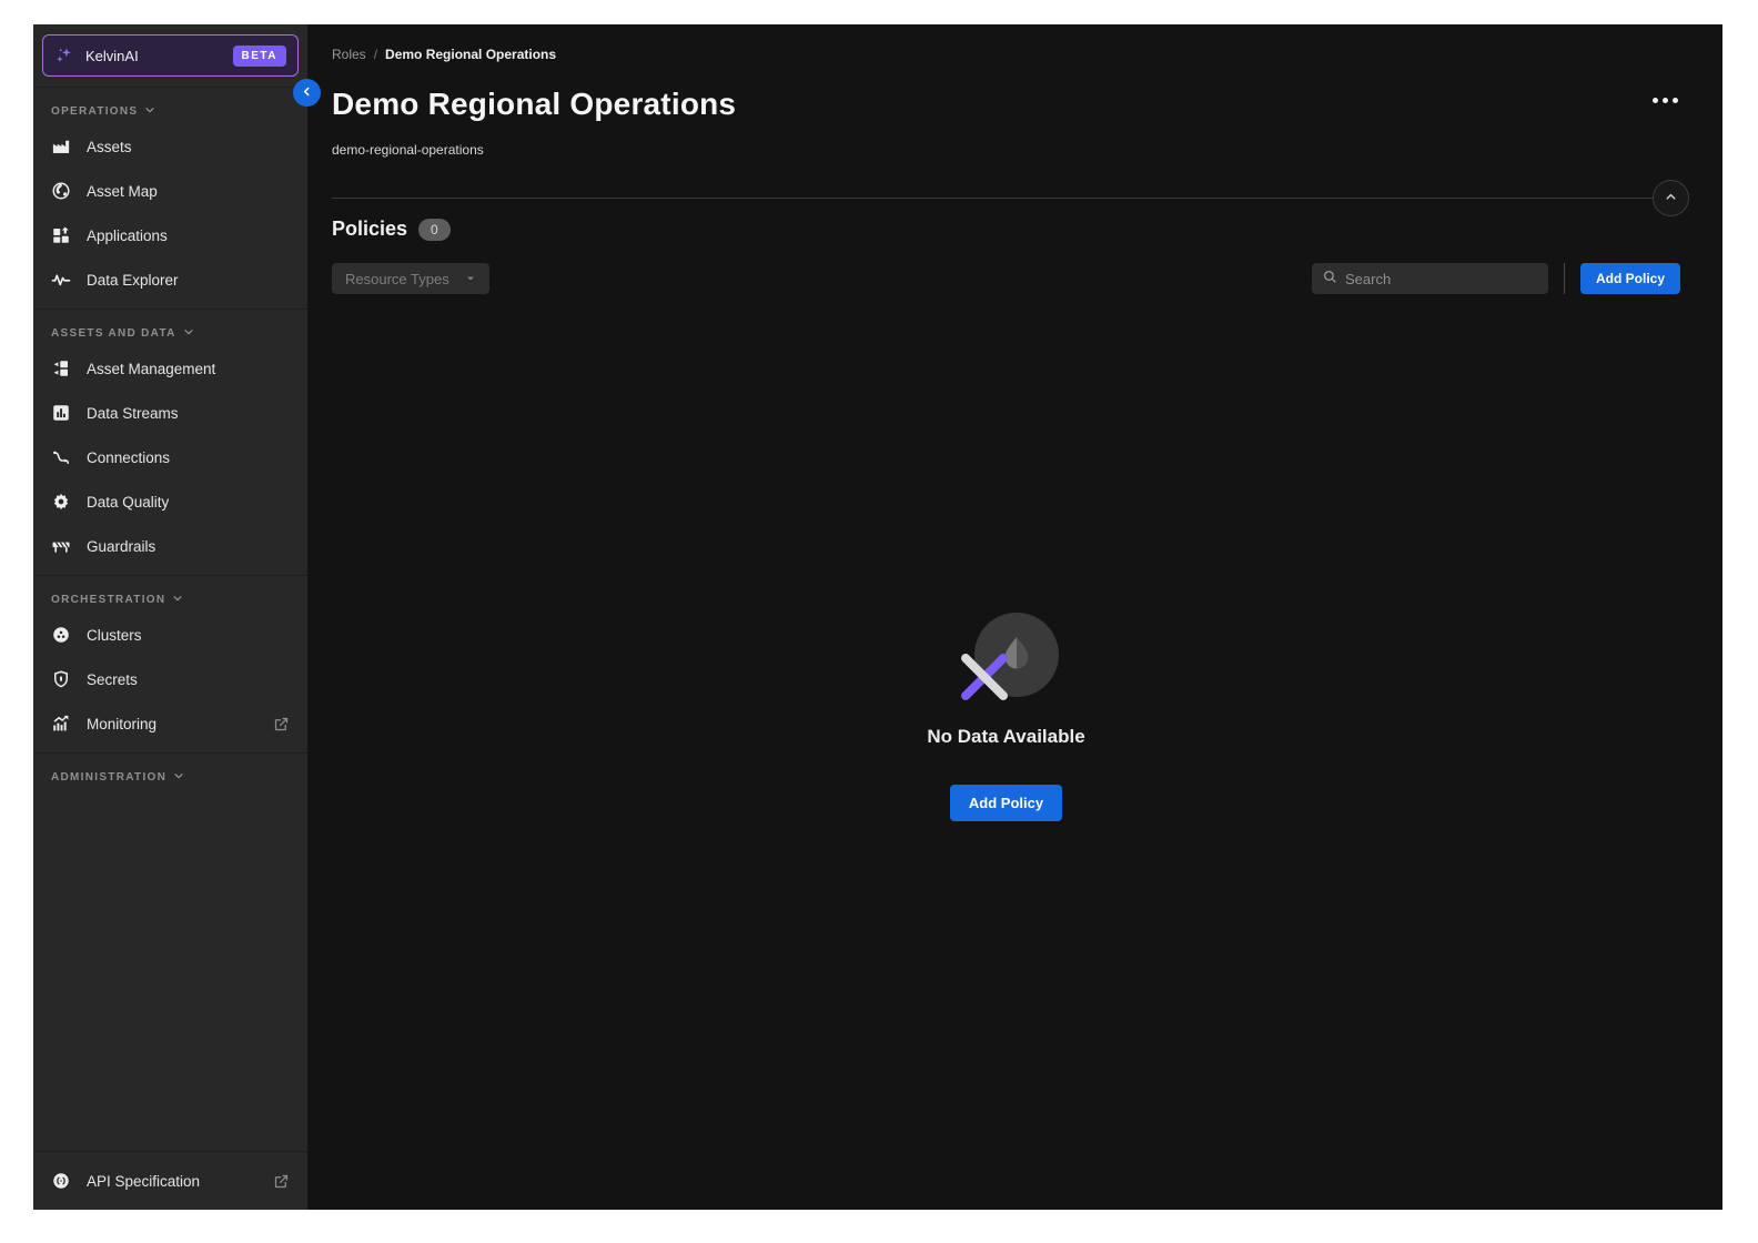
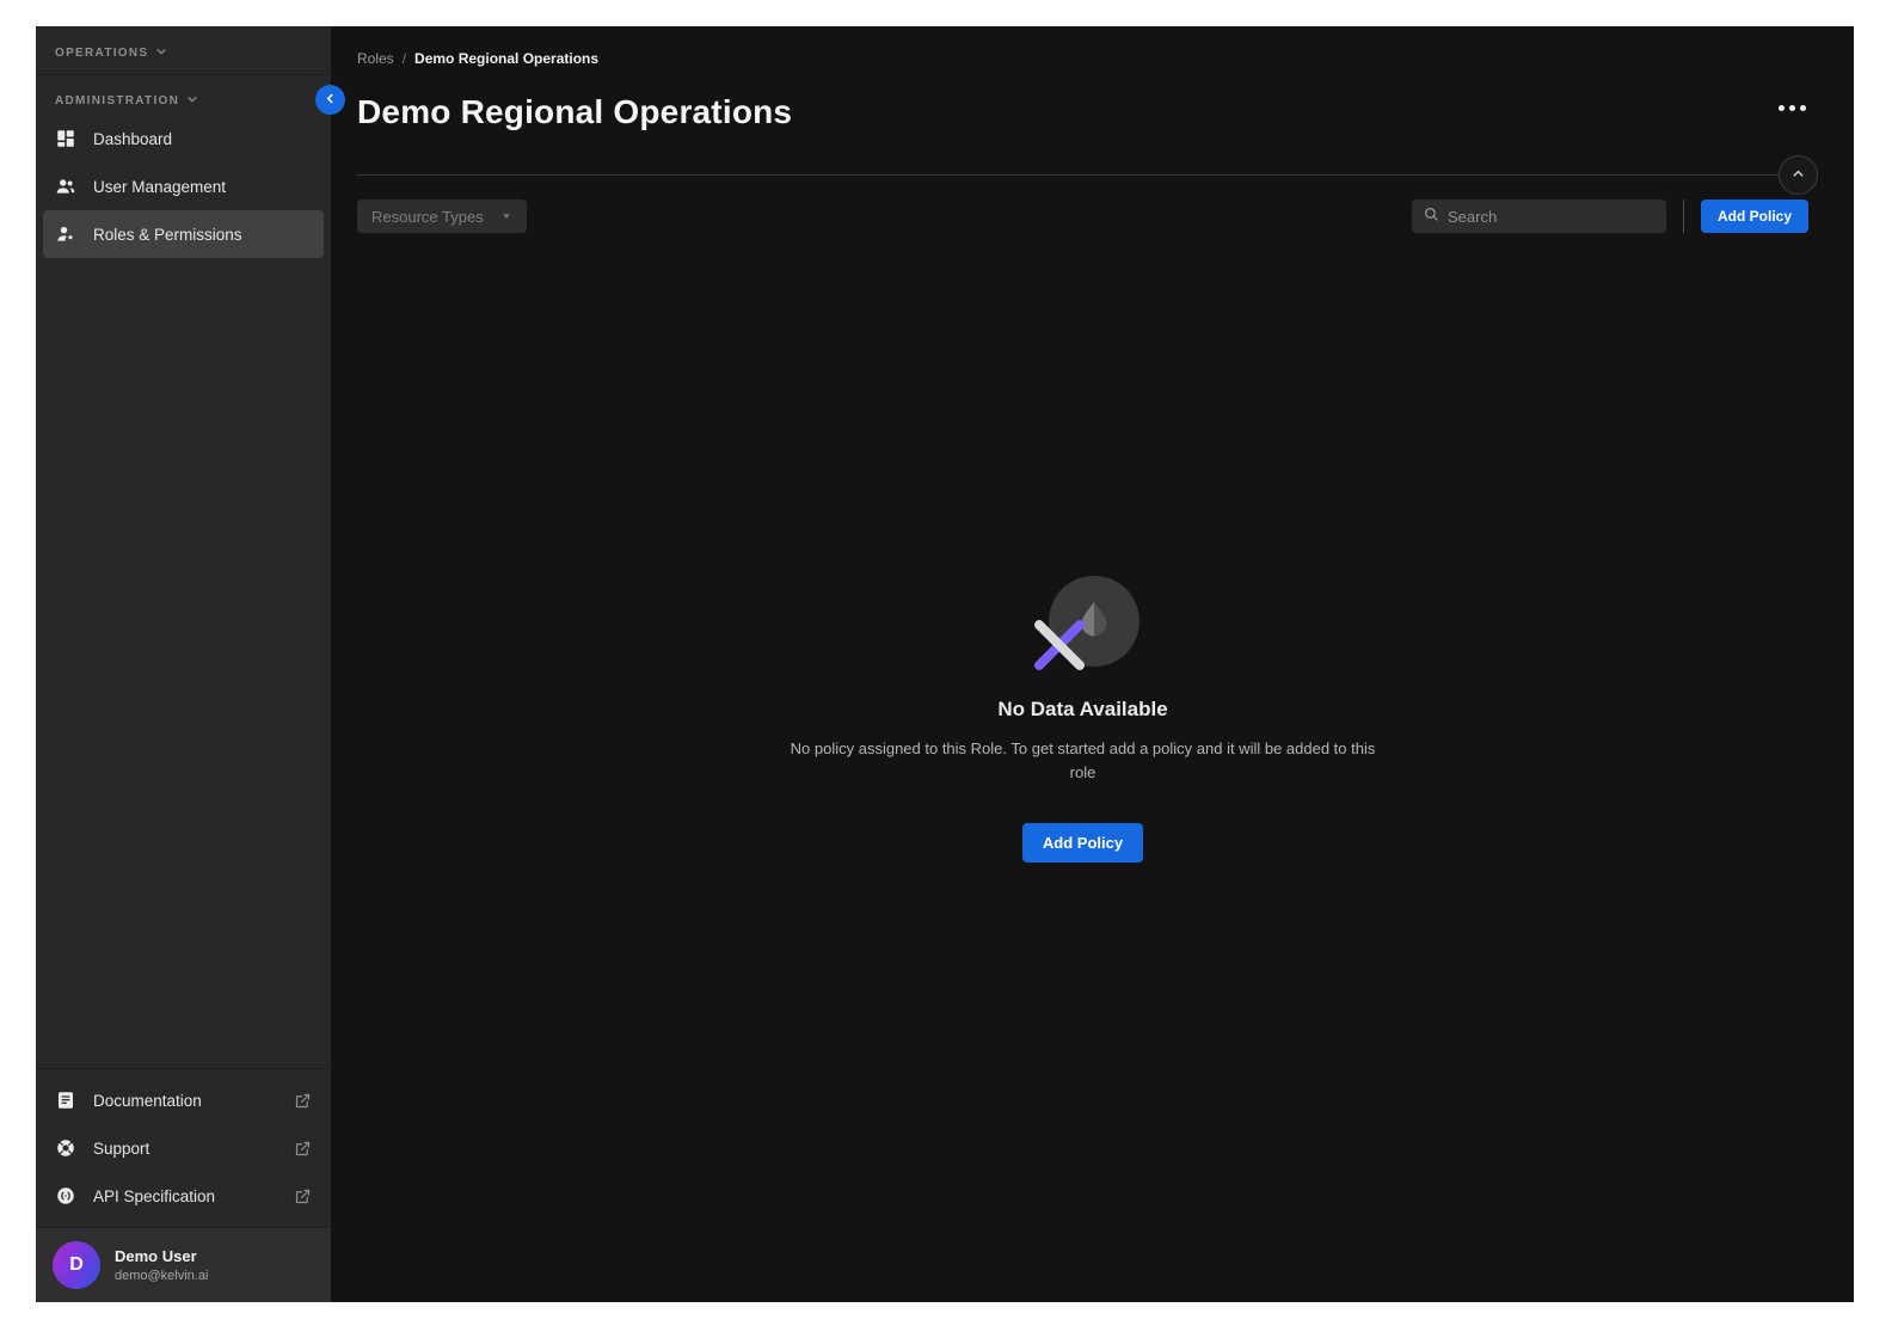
- KelvinAI
- BETA
  OPERATIONS
- Assets
- Asset Map
- Applications
- Data Explorer
- ASSETS AND DATA
- Asset Management
- Data Streams
- Connections
- Data Quality
- Guardrails
- ORCHESTRATION
- Clusters
- Secrets
- Monitoring
  ADMINISTRATION
+ Dashboard
+ User Management
+ Roles & Permissions
+ Documentation
+ Support
  API Specification
+ D
+ Demo User
+ demo@kelvin.ai
  Roles
  /
  Demo Regional Operations
  Demo Regional Operations
- demo-regional-operations
- Policies
- 0
  Resource Types
  Search
  Add Policy
  No Data Available
+ No policy assigned to this Role. To get started add a policy and it will be added to this role
  Add Policy
